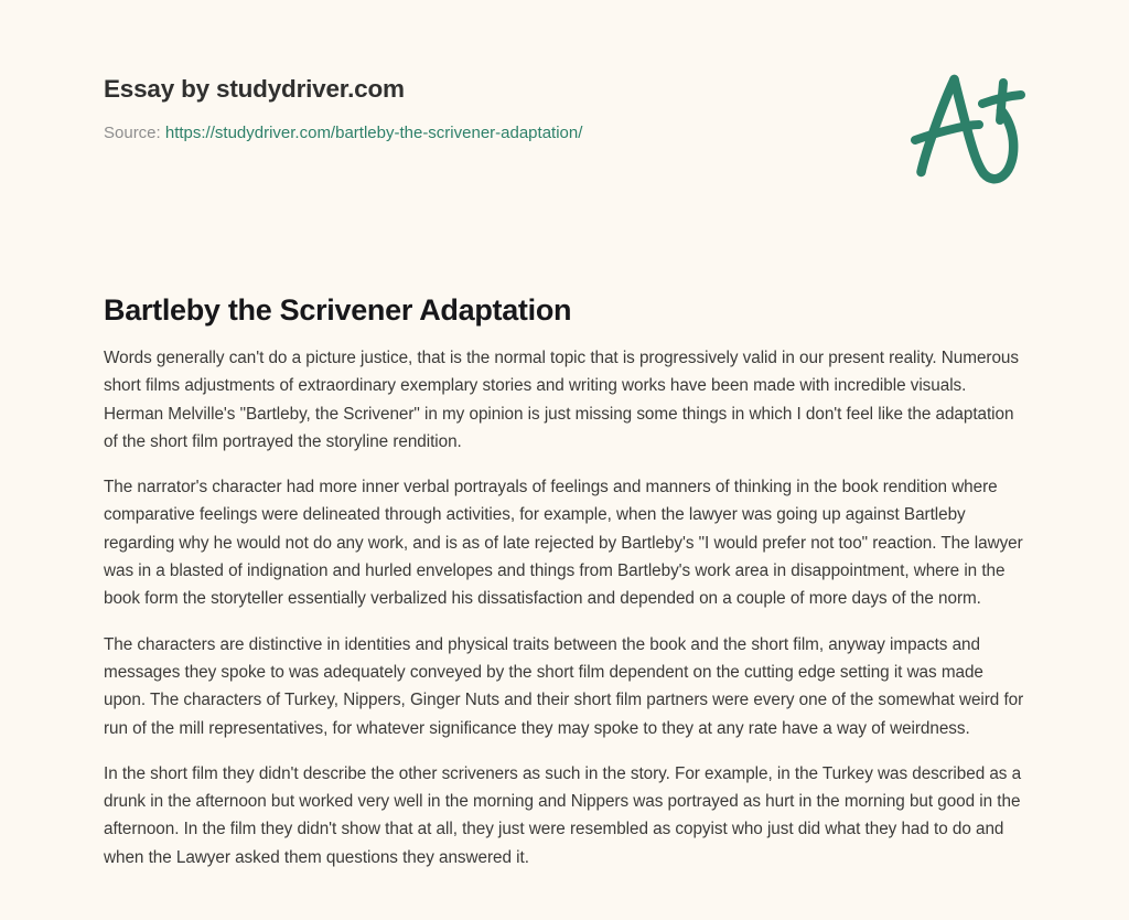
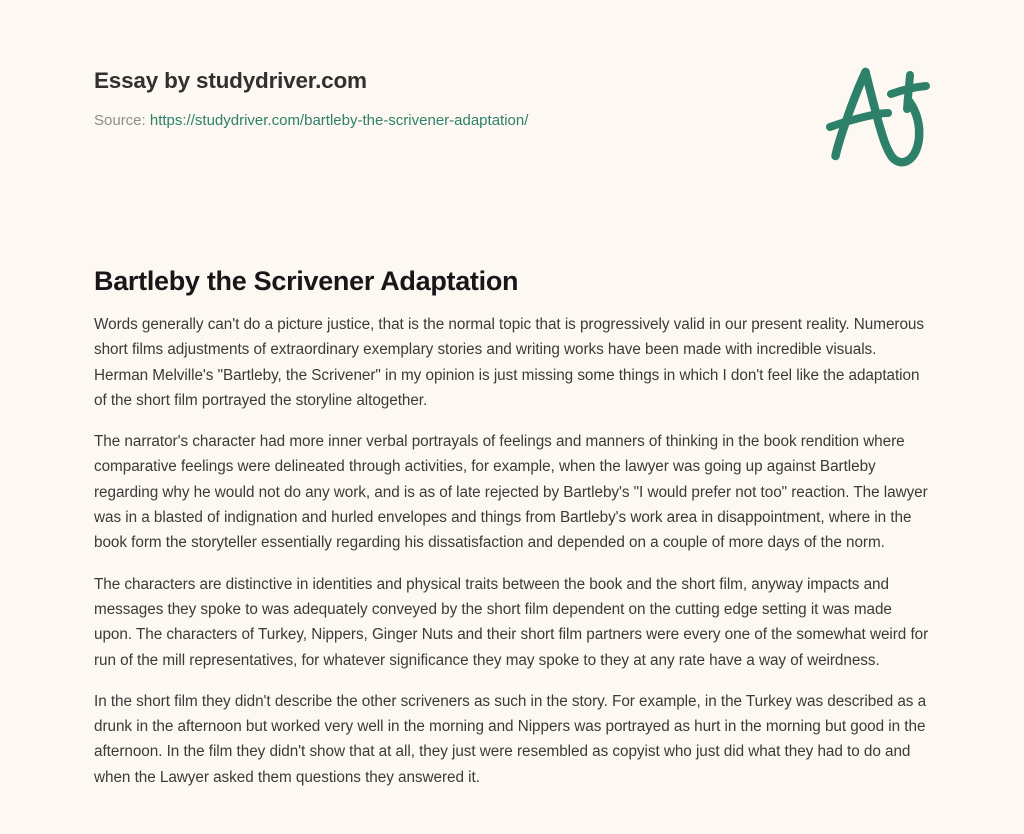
  Essay by studydriver.com
  Source: https://studydriver.com/bartleby-the-scrivener-adaptation/
  Bartleby the Scrivener Adaptation
- Words generally can't do a picture justice, that is the normal topic that is progressively valid in our present reality. Numerous short films adjustments of extraordinary exemplary stories and writing works have been made with incredible visuals. Herman Melville's "Bartleby, the Scrivener" in my opinion is just missing some things in which I don't feel like the adaptation of the short film portrayed the storyline rendition.
+ Words generally can't do a picture justice, that is the normal topic that is progressively valid in our present reality. Numerous short films adjustments of extraordinary exemplary stories and writing works have been made with incredible visuals. Herman Melville's "Bartleby, the Scrivener" in my opinion is just missing some things in which I don't feel like the adaptation of the short film portrayed the storyline altogether.
- The narrator's character had more inner verbal portrayals of feelings and manners of thinking in the book rendition where comparative feelings were delineated through activities, for example, when the lawyer was going up against Bartleby regarding why he would not do any work, and is as of late rejected by Bartleby's "I would prefer not too" reaction. The lawyer was in a blasted of indignation and hurled envelopes and things from Bartleby's work area in disappointment, where in the book form the storyteller essentially verbalized his dissatisfaction and depended on a couple of more days of the norm.
+ The narrator's character had more inner verbal portrayals of feelings and manners of thinking in the book rendition where comparative feelings were delineated through activities, for example, when the lawyer was going up against Bartleby regarding why he would not do any work, and is as of late rejected by Bartleby's "I would prefer not too" reaction. The lawyer was in a blasted of indignation and hurled envelopes and things from Bartleby's work area in disappointment, where in the book form the storyteller essentially regarding his dissatisfaction and depended on a couple of more days of the norm.
  The characters are distinctive in identities and physical traits between the book and the short film, anyway impacts and messages they spoke to was adequately conveyed by the short film dependent on the cutting edge setting it was made upon. The characters of Turkey, Nippers, Ginger Nuts and their short film partners were every one of the somewhat weird for run of the mill representatives, for whatever significance they may spoke to they at any rate have a way of weirdness.
  In the short film they didn't describe the other scriveners as such in the story. For example, in the Turkey was described as a drunk in the afternoon but worked very well in the morning and Nippers was portrayed as hurt in the morning but good in the afternoon. In the film they didn't show that at all, they just were resembled as copyist who just did what they had to do and when the Lawyer asked them questions they answered it.
